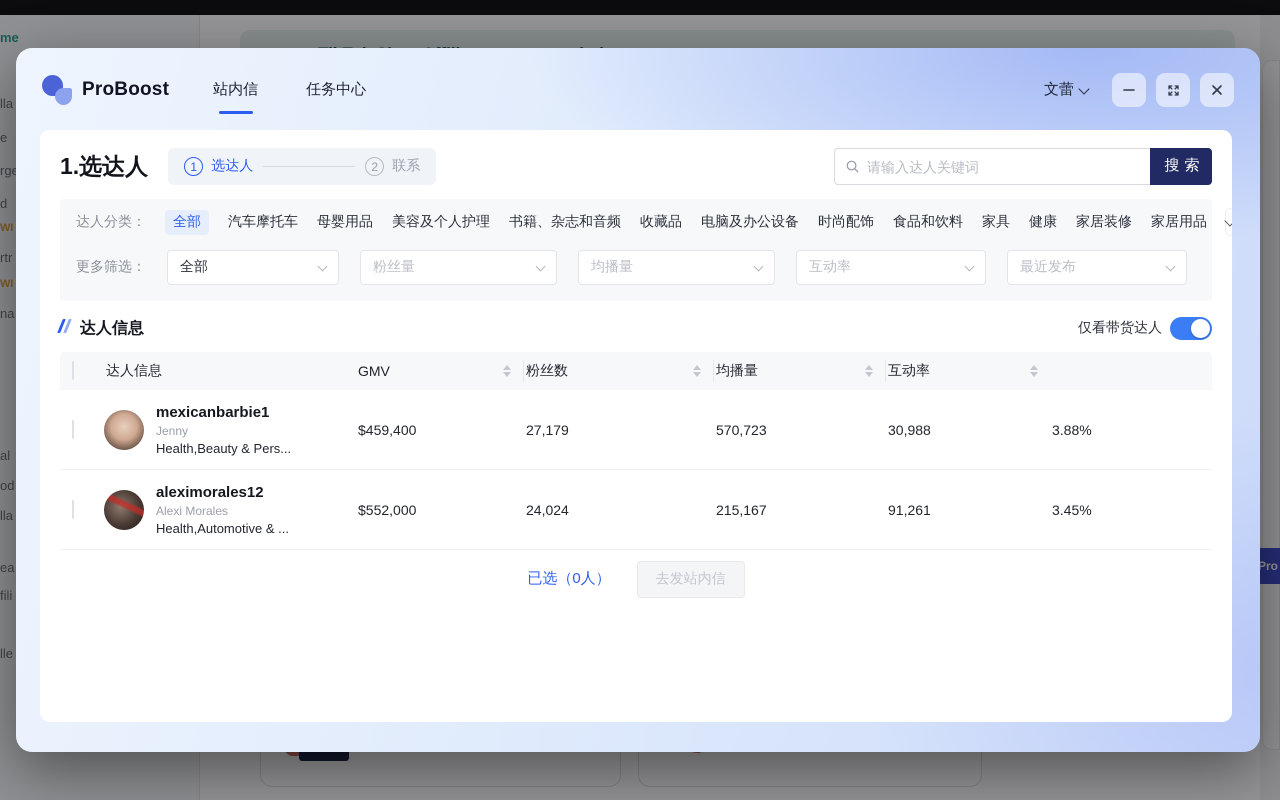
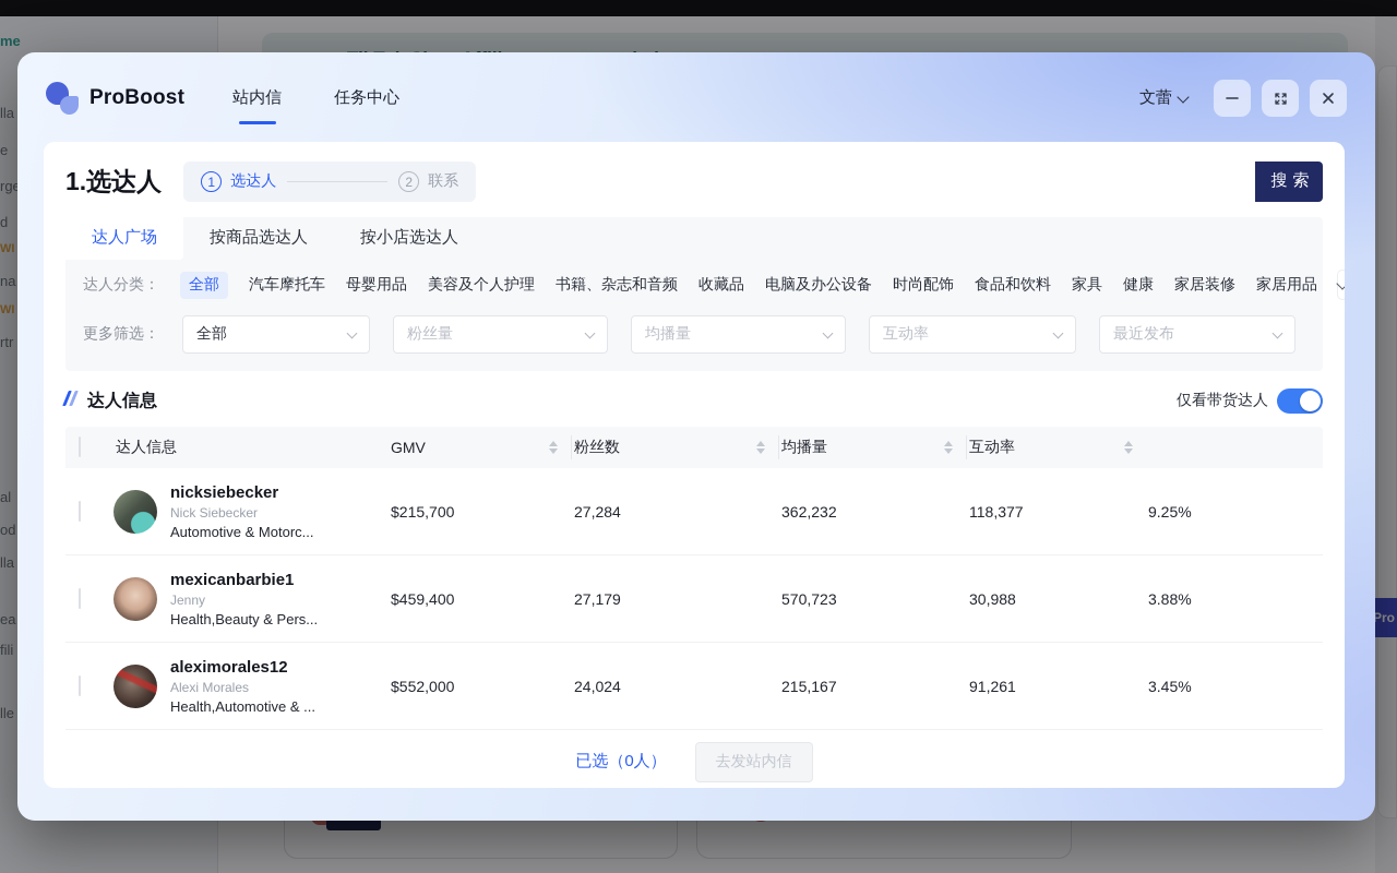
  Pro
  me
  lla
  e
  d
  WI
- rtr
+ na
  WI
- na
+ rtr
  al
  od
  lla
  ea
  fili
  lle
  ProBoost
  站内信
  任务中心
  文蕾
  1.选达人
  1
  选达人
  2
  联系
- 请输入达人关键词
  搜索
+ 达人广场
+ 按商品选达人
+ 按小店选达人
  达人分类：
  全部
  汽车摩托车
  母婴用品
  美容及个人护理
  书籍、杂志和音频
  收藏品
  电脑及办公设备
  时尚配饰
  食品和饮料
  家具
  健康
  家居装修
  家居用品
  更多筛选：
  全部
  粉丝量
  均播量
  互动率
  最近发布
  达人信息
  仅看带货达人
  达人信息
  GMV
  粉丝数
  均播量
  互动率
+ nicksiebecker
+ Nick Siebecker
+ Automotive & Motorc...
+ $215,700
+ 27,284
+ 362,232
+ 118,377
+ 9.25%
  mexicanbarbie1
  Jenny
  Health,Beauty & Pers...
  $459,400
  27,179
  570,723
  30,988
  3.88%
  aleximorales12
  Alexi Morales
  Health,Automotive & ...
  $552,000
  24,024
  215,167
  91,261
  3.45%
  已选（0人）
  去发站内信
